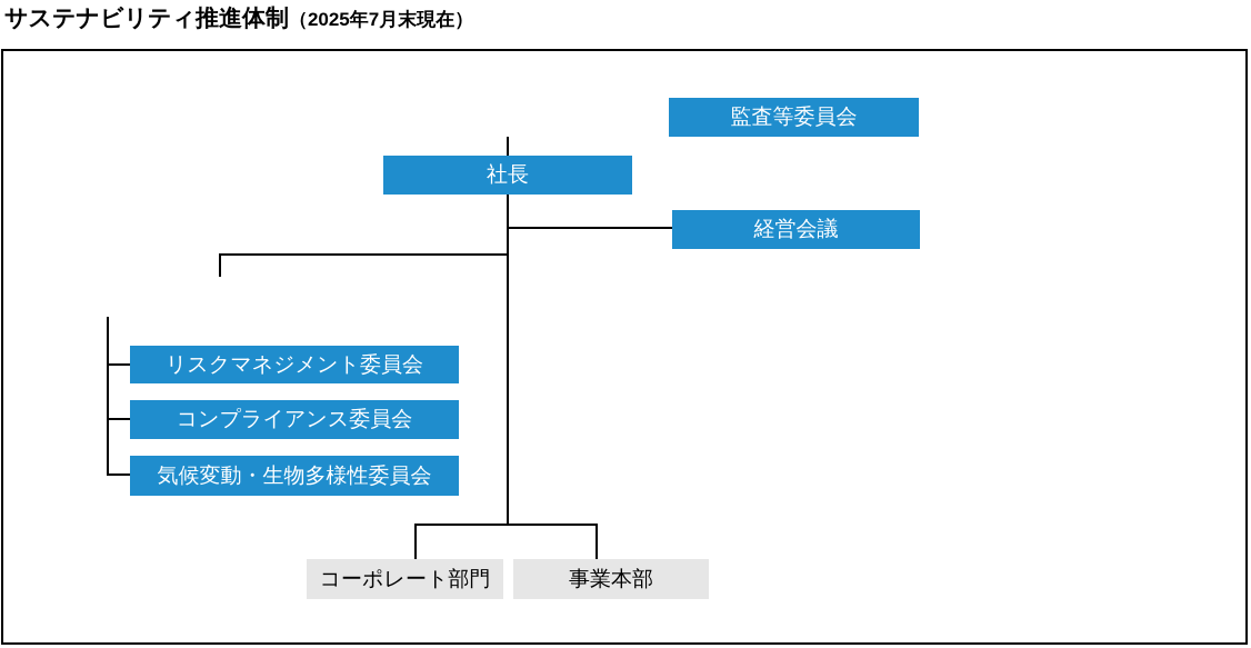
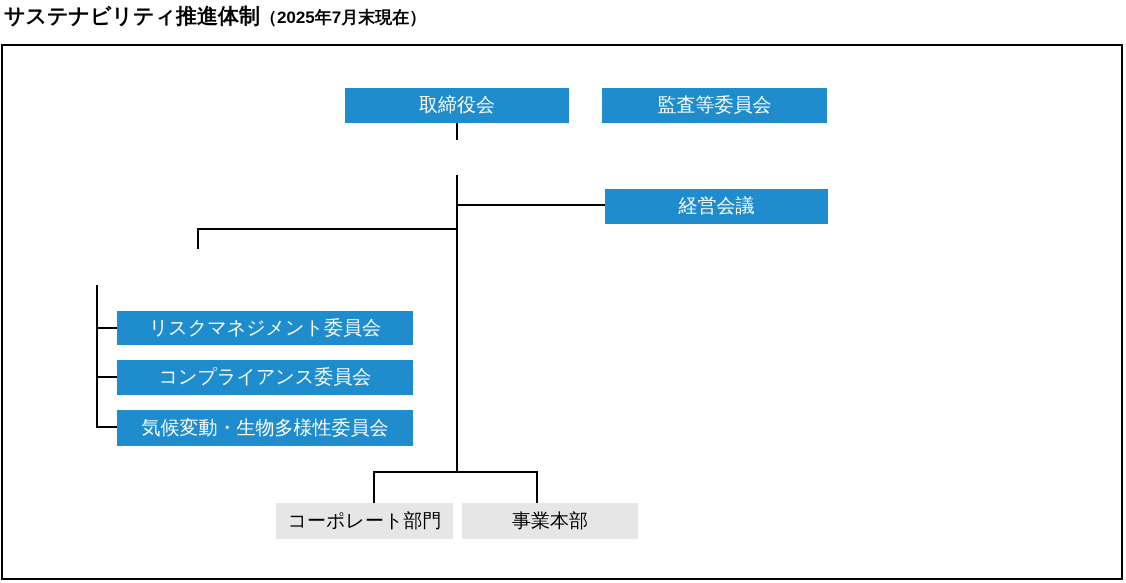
  サステナビリティ推進体制（2025年7月末現在）
+ 取締役会
  監査等委員会
- 社長
  経営会議
  リスクマネジメント委員会
  コンプライアンス委員会
  気候変動・生物多様性委員会
  コーポレート部門
  事業本部
